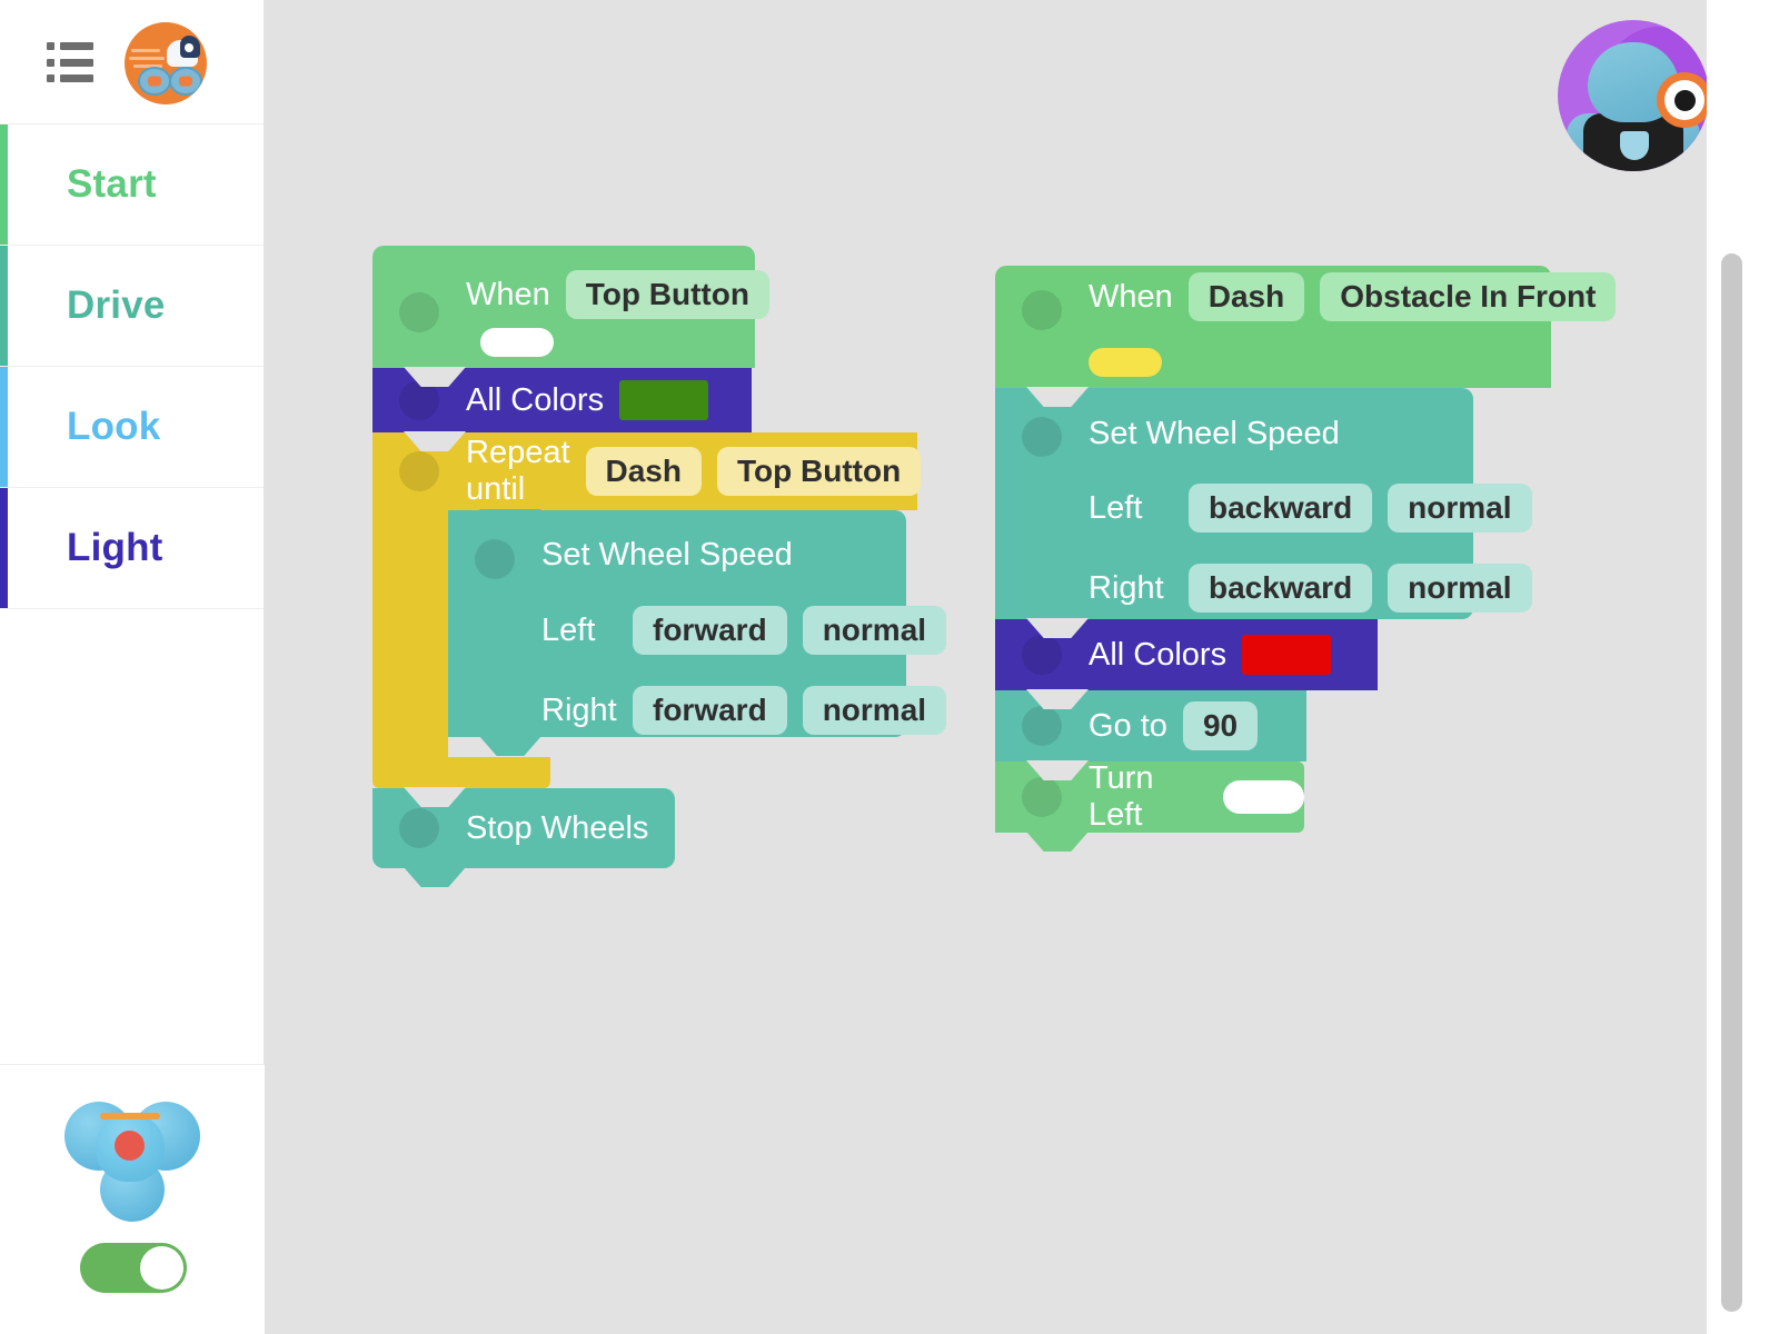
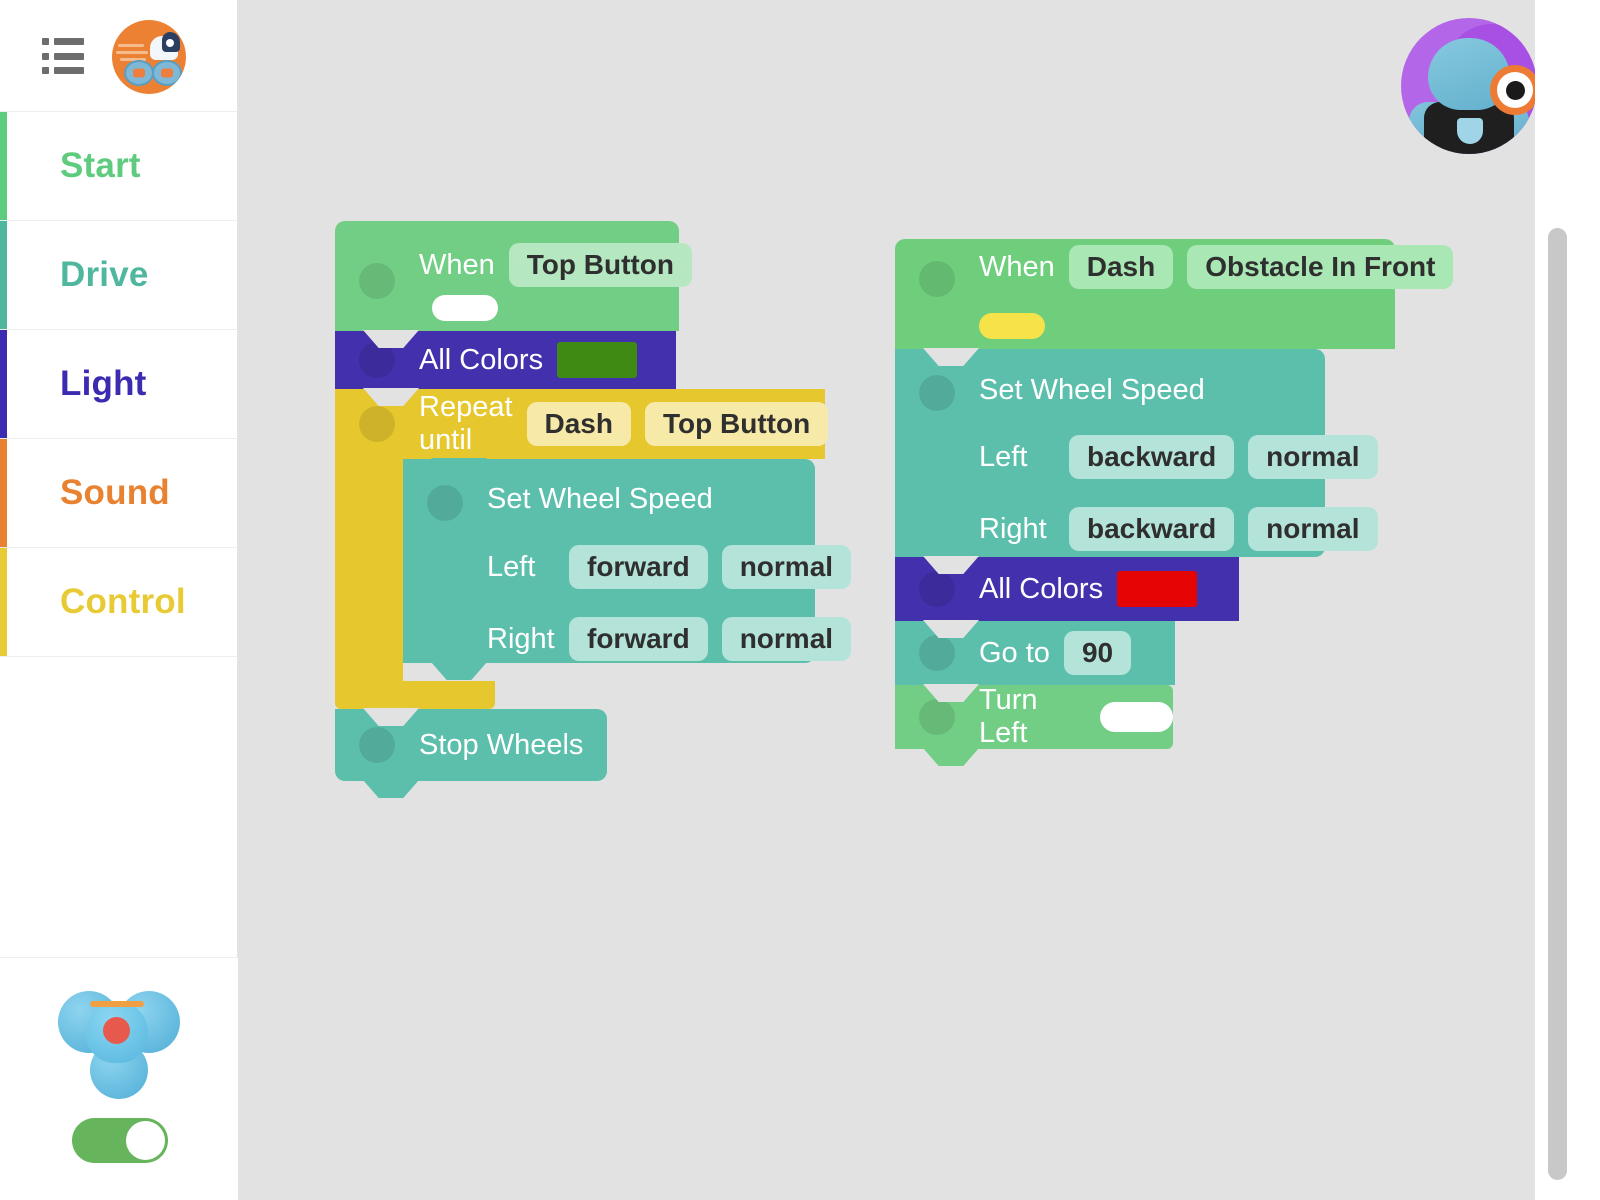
  Start
  Drive
- Look
  Light
+ Sound
+ Control
  When
  Top Button
  All Colors
  Repeat until
  Dash
  Top Button
  Set Wheel Speed
  Left
  forward
  normal
  Right
  forward
  normal
  Stop Wheels
  When
  Dash
  Obstacle In Front
  Set Wheel Speed
  Left
  backward
  normal
  Right
  backward
  normal
  All Colors
  Go to
  90
  Turn Left
